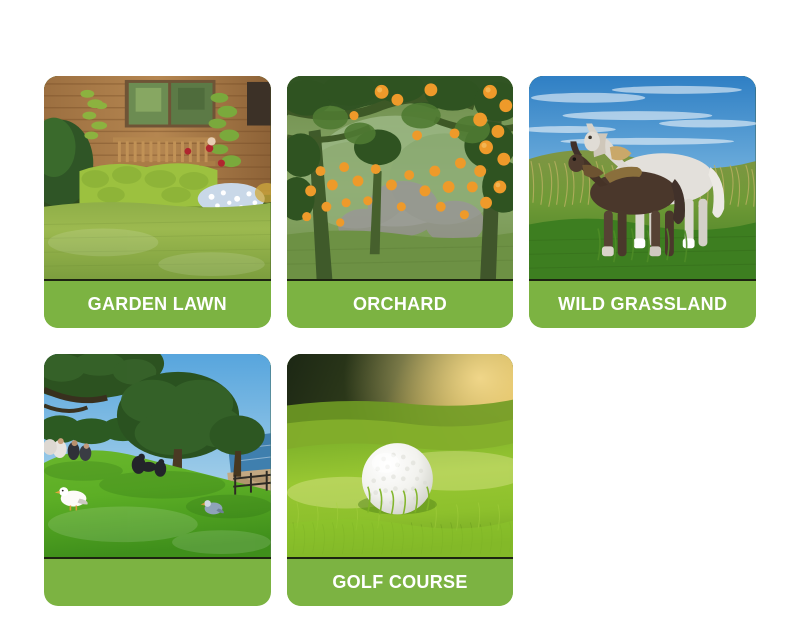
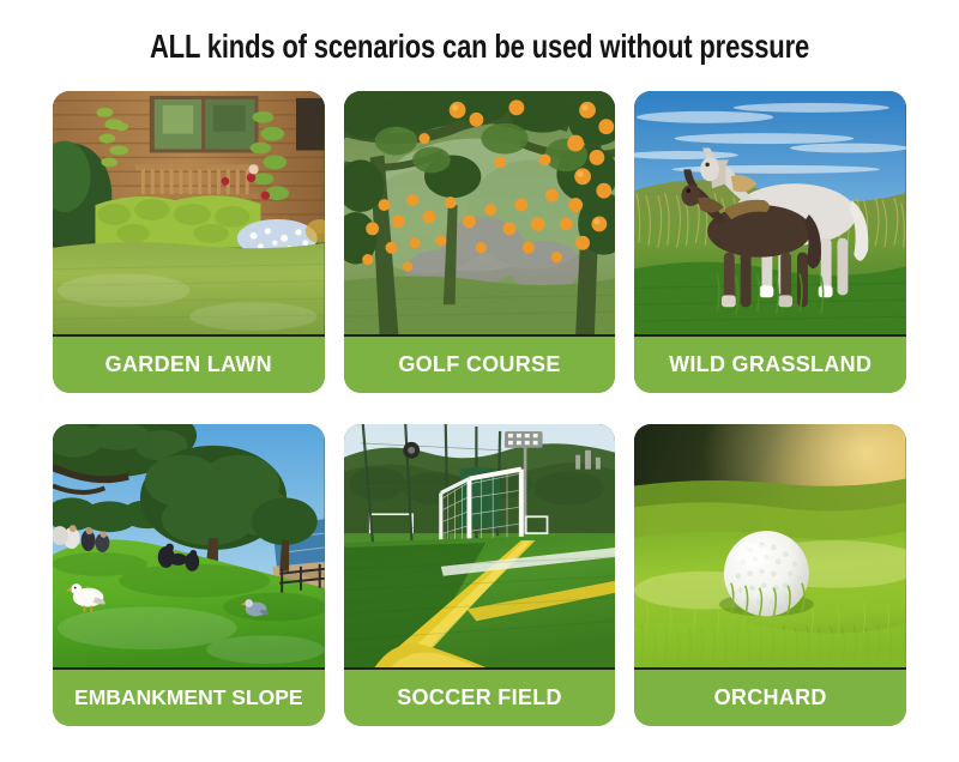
+ ALL kinds of scenarios can be used without pressure
  GARDEN LAWN
- ORCHARD
+ GOLF COURSE
  WILD GRASSLAND
+ EMBANKMENT SLOPE
+ SOCCER FIELD
- GOLF COURSE
+ ORCHARD
